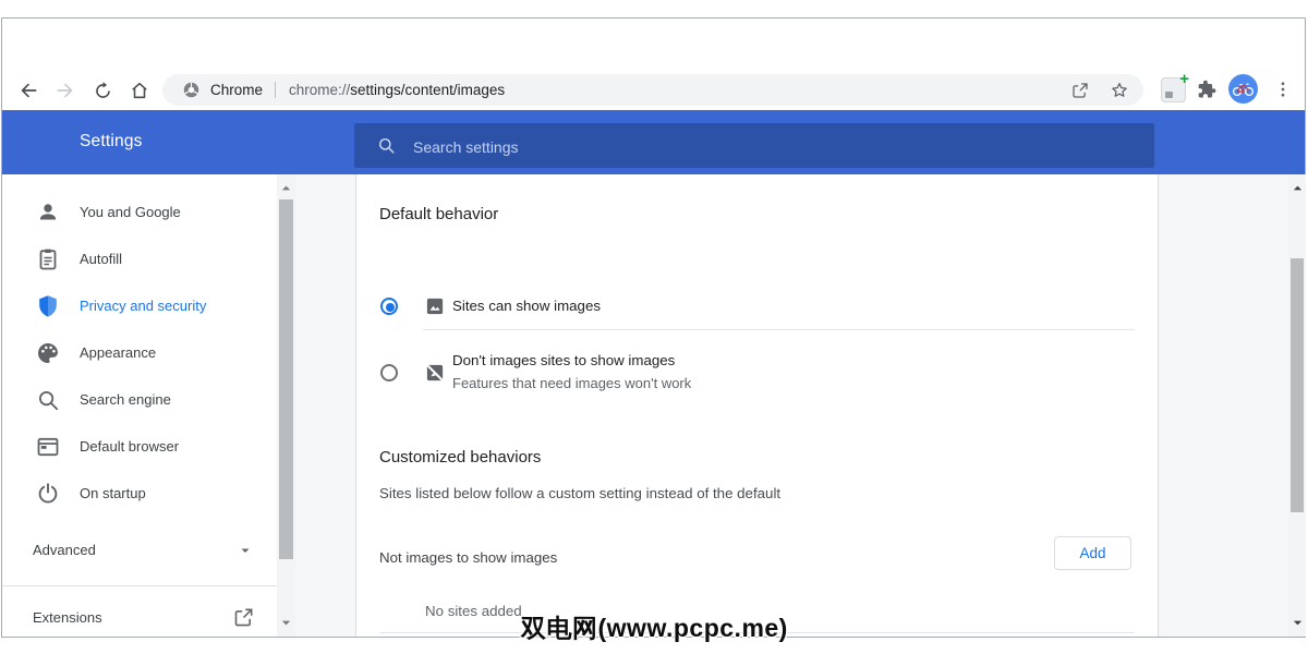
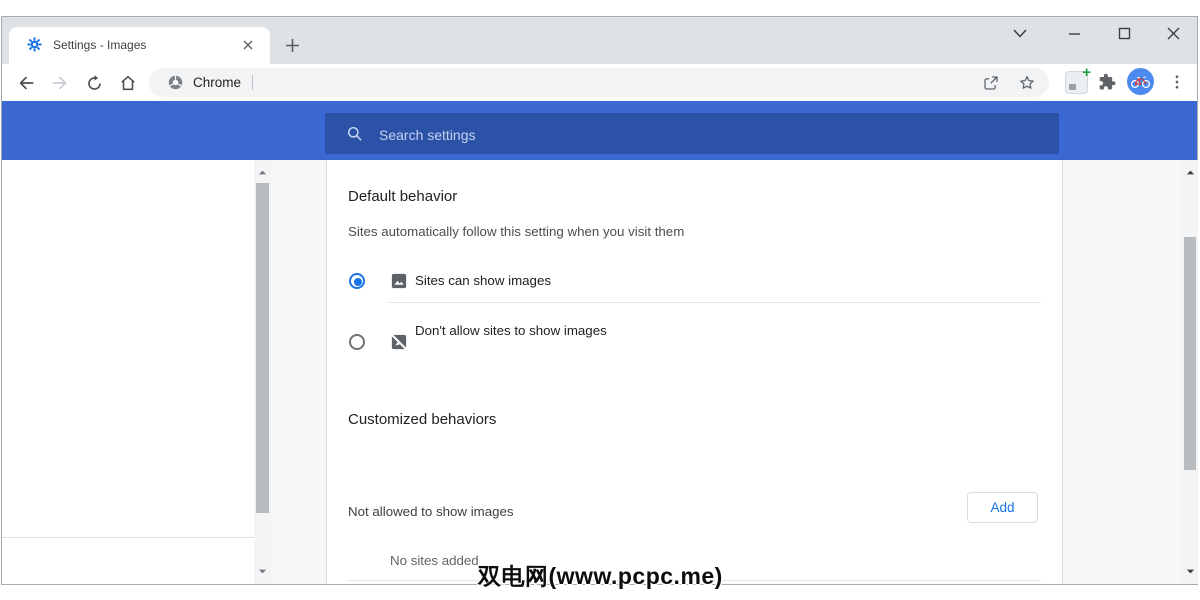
+ Settings - Images
  Chrome
- chrome://settings/content/images
  +
- Settings
  Search settings
- You and Google
- Autofill
- Privacy and security
- Appearance
- Search engine
- Default browser
- On startup
- Advanced
- Extensions
  Default behavior
+ Sites automatically follow this setting when you visit them
  Sites can show images
- Don't images sites to show images
+ Don't allow sites to show images
- Features that need images won't work
  Customized behaviors
- Sites listed below follow a custom setting instead of the default
- Not images to show images
+ Not allowed to show images
  Add
  No sites added
  双电网(www.pcpc.me)
